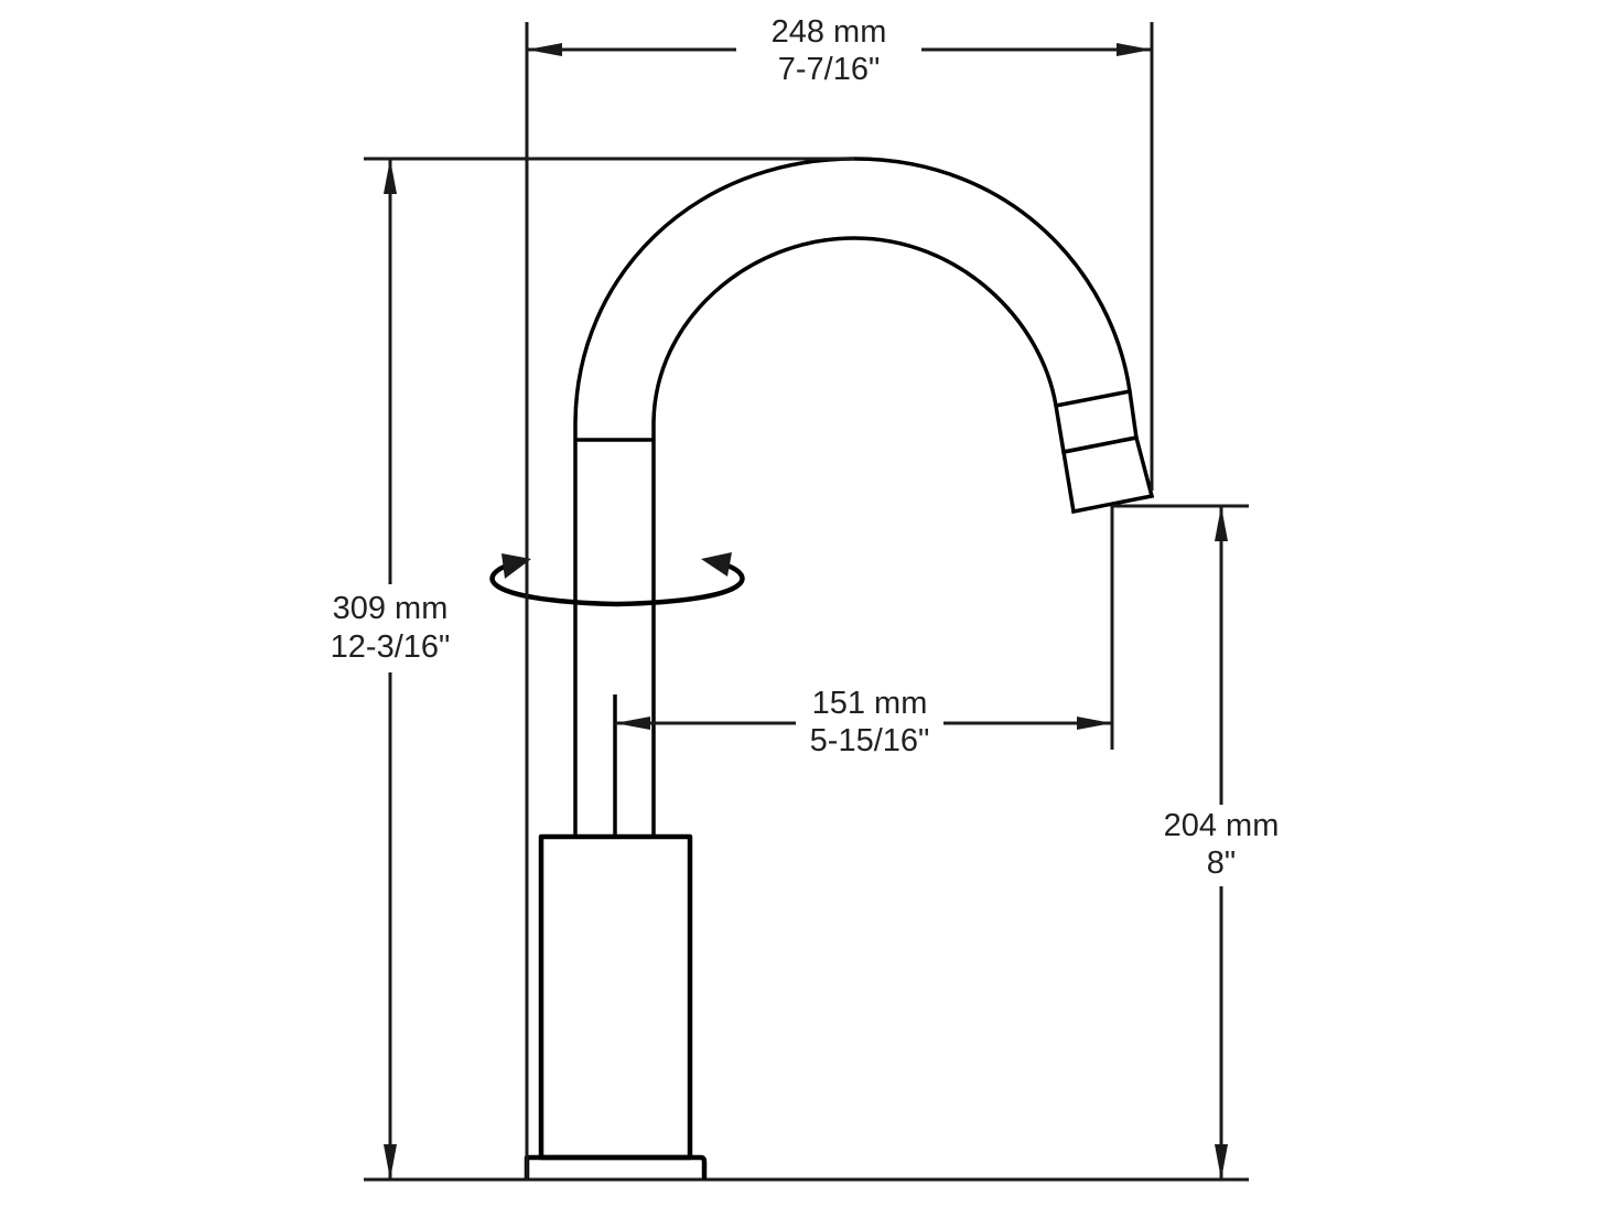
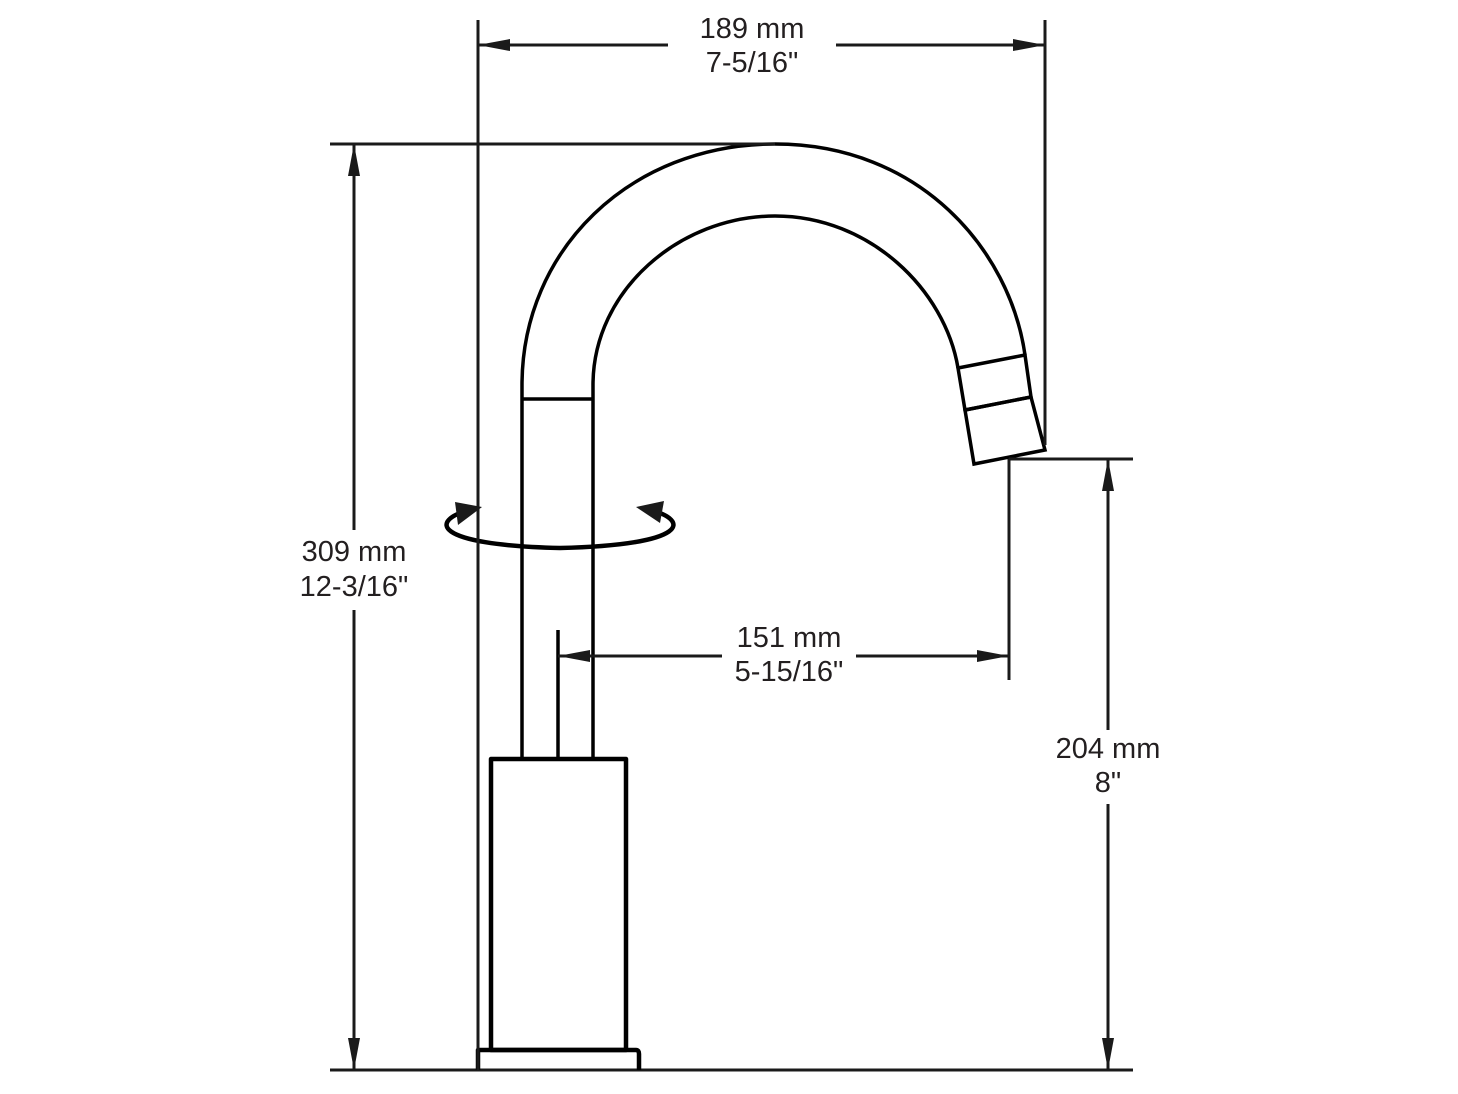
- 248 mm
+ 189 mm
- 7-7/16"
+ 7-5/16"
  309 mm
  12-3/16"
  151 mm
  5-15/16"
  204 mm
  8"
